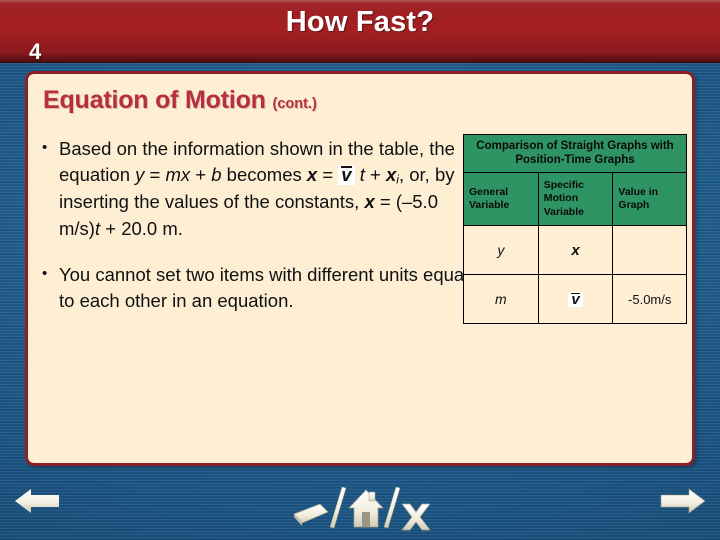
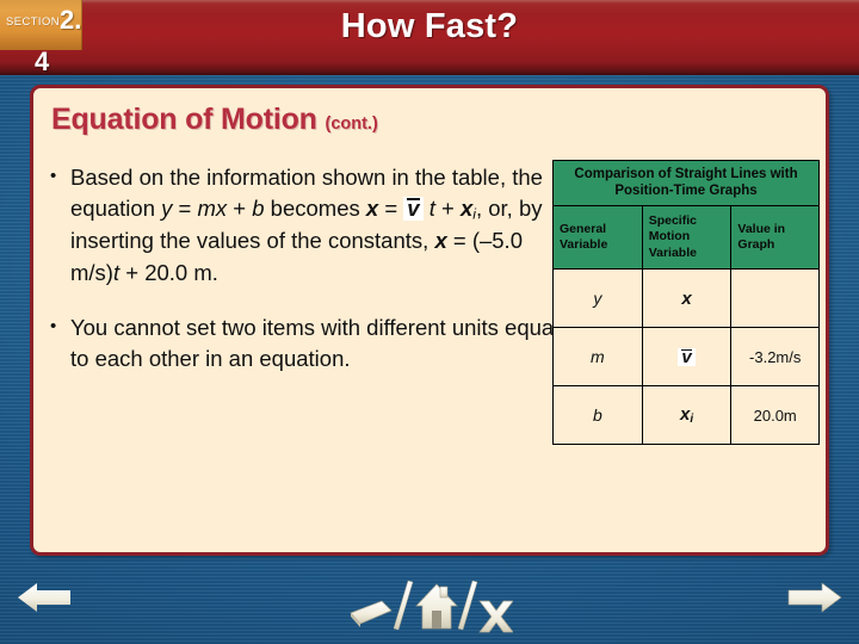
  How Fast?
+ SECTION
+ 2.
  4
  Equation of Motion (cont.)
  •
  Based on the information shown in the table, the equation y = mx + b becomes x = v t + xi, or, by inserting the values of the constants, x = (–5.0 m/s)t + 20.0 m.
  •
  You cannot set two items with different units equa to each other in an equation.
- Comparison of Straight Graphs with Position-Time Graphs
+ Comparison of Straight Lines with Position-Time Graphs
  General Variable	Specific Motion Variable	Value in Graph
  y	x
- m	v	-5.0m/s
+ m	v	-3.2m/s
+ b	xi	20.0m
